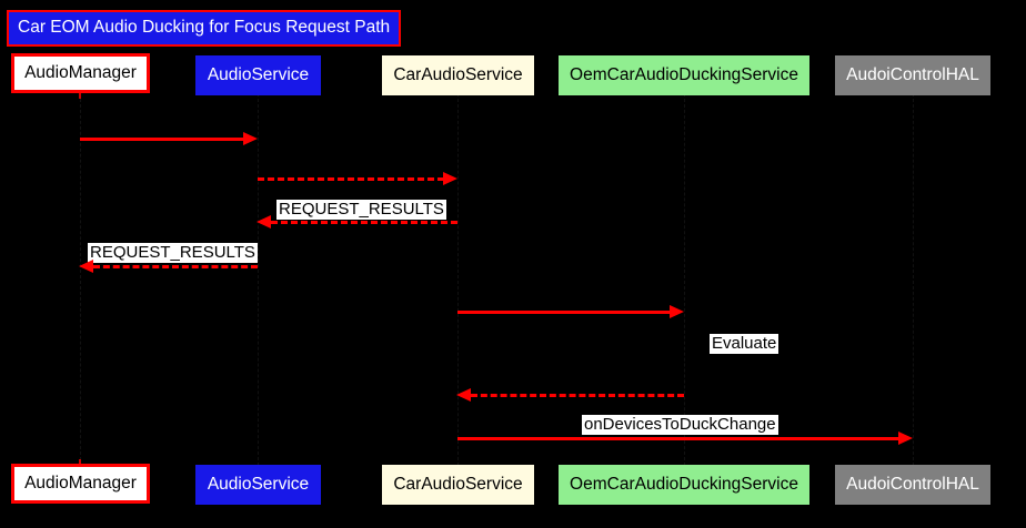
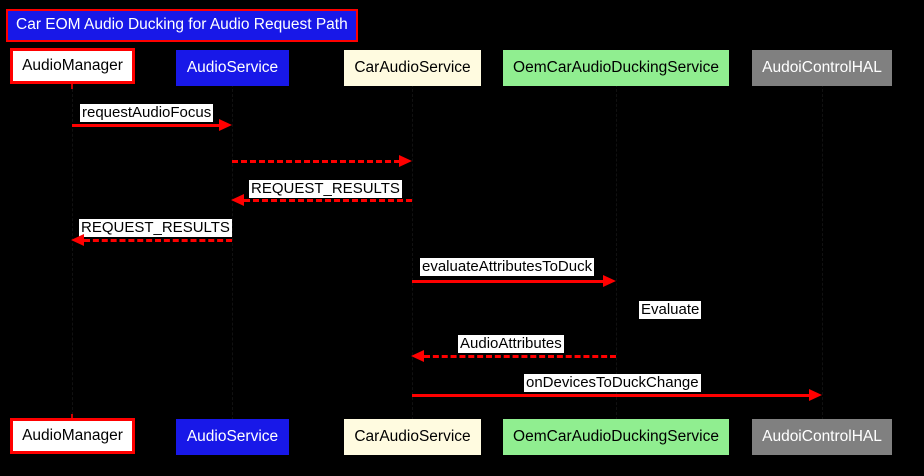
- Car EOM Audio Ducking for Focus Request Path
+ Car EOM Audio Ducking for Audio Request Path
  AudioManager
  AudioService
  CarAudioService
  OemCarAudioDuckingService
  AudoiControlHAL
+ requestAudioFocus
  REQUEST_RESULTS
  REQUEST_RESULTS
+ evaluateAttributesToDuck
  Evaluate
+ AudioAttributes
  onDevicesToDuckChange
  AudioManager
  AudioService
  CarAudioService
  OemCarAudioDuckingService
  AudoiControlHAL
